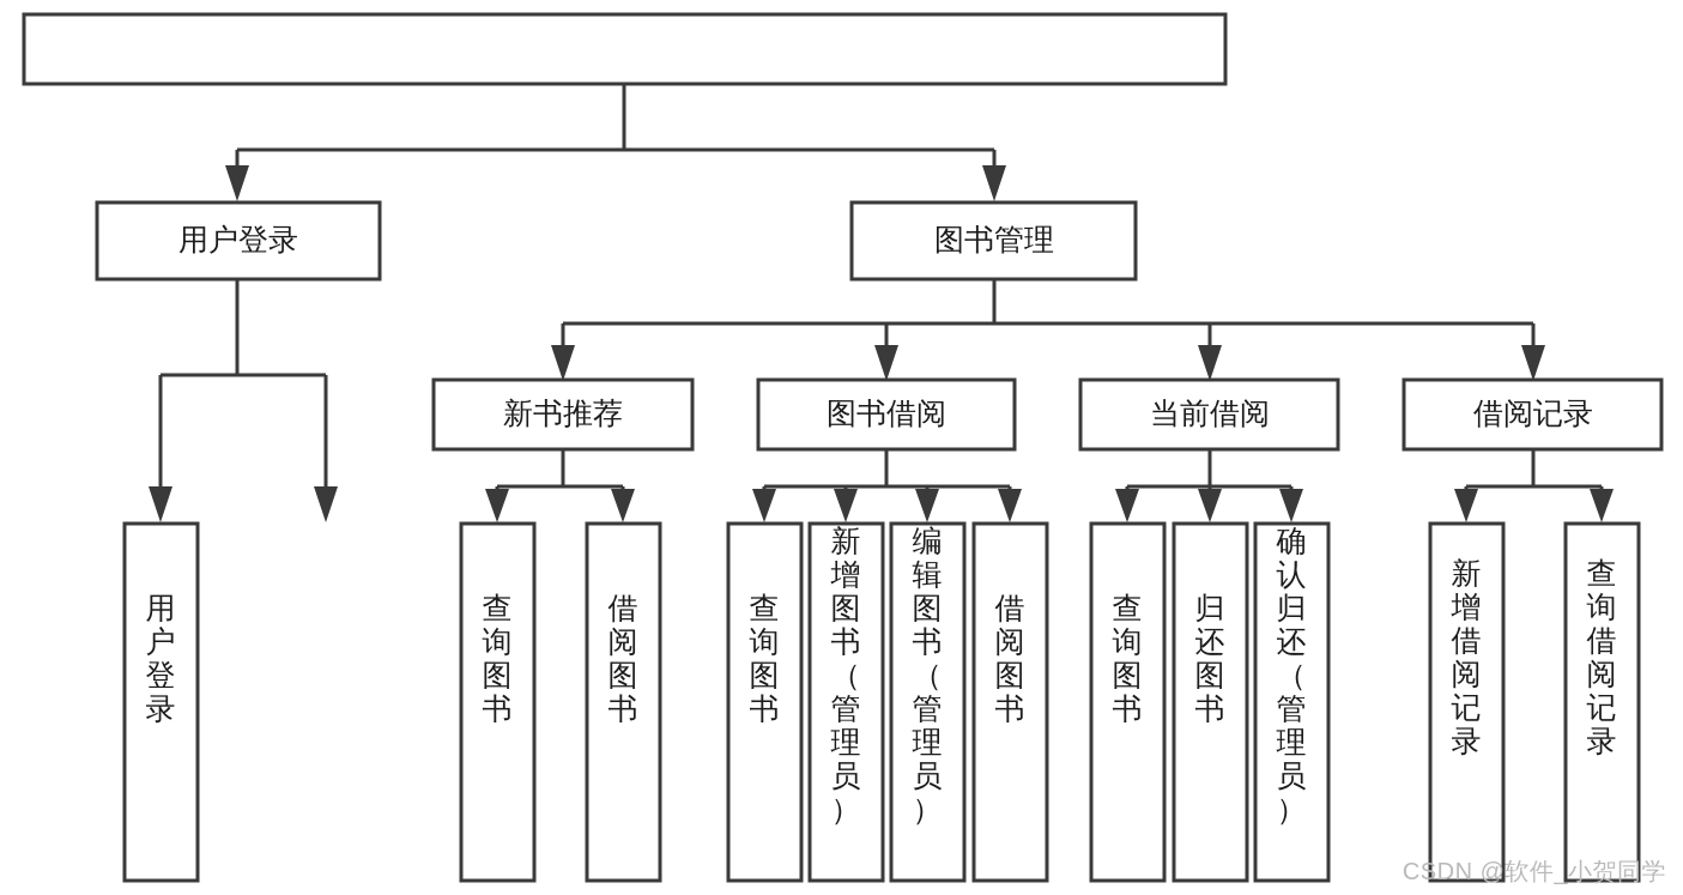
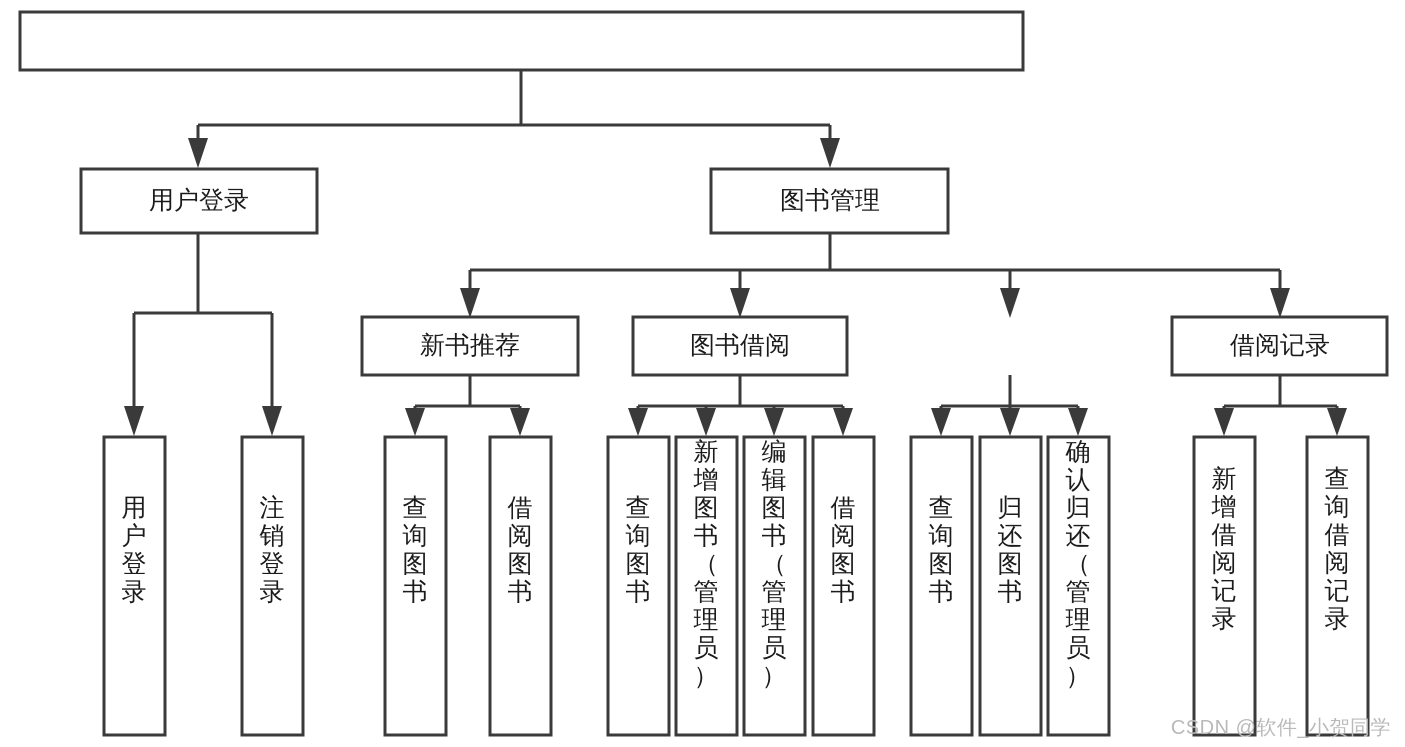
  用户登录
  图书管理
  新书推荐
  图书借阅
- 当前借阅
  借阅记录
  用户登录
+ 注销登录
  查询图书
  借阅图书
  查询图书
  新增图书（管理员）
  编辑图书（管理员）
  借阅图书
  查询图书
  归还图书
  确认归还（管理员）
  新增借阅记录
  查询借阅记录
  CSDN @软件_小贺同学
